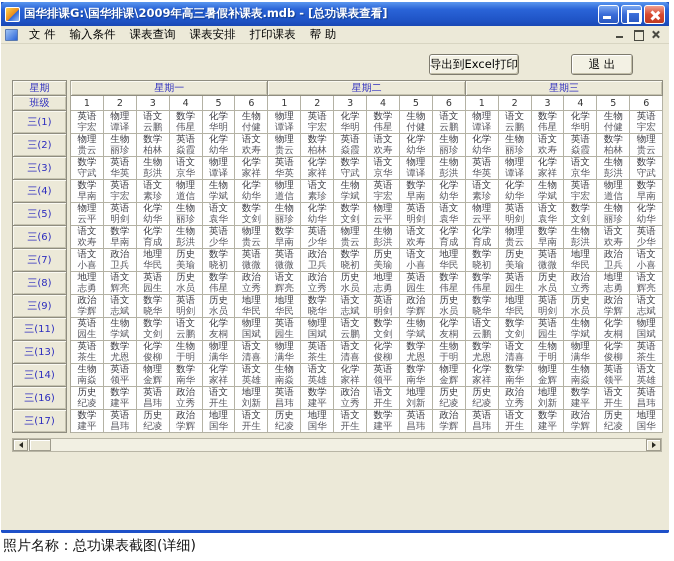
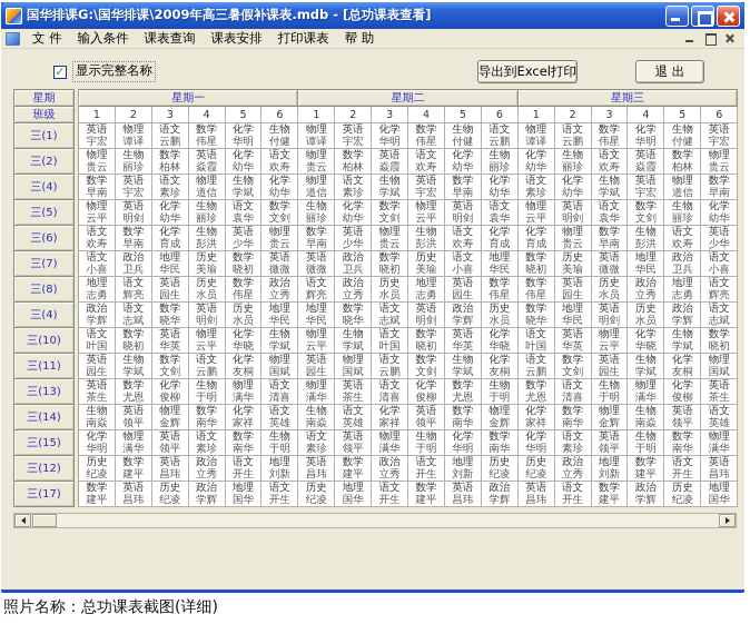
  国华排课G:\国华排课\2009年高三暑假补课表.mdb - [总功课表查看]
  文 件 输入条件 课表查询 课表安排 打印课表 帮 助
+ 显示完整名称
  导出到Excel打印
  退 出
  星期		星期一	星期二	星期三
  班级		1	2	3	4	5	6	1	2	3	4	5	6	1	2	3	4	5	6
  三(1)		英语宇宏	物理谭译	语文云鹏	数学伟星	化学华明	生物付健	物理谭译	英语宇宏	化学华明	数学伟星	生物付健	语文云鹏	物理谭译	语文云鹏	数学伟星	化学华明	生物付健	英语宇宏
  三(2)		物理贵云	生物丽珍	数学柏林	英语焱霞	化学幼华	语文欢寿	物理贵云	数学柏林	英语焱霞	语文欢寿	化学幼华	生物丽珍	化学幼华	生物丽珍	语文欢寿	英语焱霞	数学柏林	物理贵云
- 三(3)		数学守武	英语华英	生物彭洪	语文京华	物理谭译	化学家祥	英语华英	化学家祥	数学守武	语文京华	物理谭译	生物彭洪	英语华英	物理谭译	化学家祥	语文京华	生物彭洪	数学守武
  三(4)		数学早南	英语宇宏	语文素珍	物理道信	生物学斌	化学幼华	物理道信	语文素珍	生物学斌	英语宇宏	数学早南	化学幼华	语文素珍	化学幼华	生物学斌	英语宇宏	物理道信	数学早南
  三(5)		物理云平	英语明剑	化学幼华	生物丽珍	语文袁华	数学文剑	生物丽珍	化学幼华	数学文剑	物理云平	英语明剑	语文袁华	物理云平	英语明剑	语文袁华	数学文剑	生物丽珍	化学幼华
  三(6)		语文欢寿	数学早南	化学育成	生物彭洪	英语少华	物理贵云	数学早南	英语少华	物理贵云	生物彭洪	语文欢寿	化学育成	化学育成	物理贵云	数学早南	生物彭洪	语文欢寿	英语少华
  三(7)		语文小喜	政治卫兵	地理华民	历史美瑜	数学晓初	英语微微	英语微微	政治卫兵	数学晓初	历史美瑜	语文小喜	地理华民	数学晓初	历史美瑜	英语微微	地理华民	政治卫兵	语文小喜
  三(8)		地理志勇	语文辉亮	英语园生	历史水员	数学伟星	政治立秀	语文辉亮	政治立秀	历史水员	地理志勇	英语园生	数学伟星	数学伟星	英语园生	历史水员	政治立秀	地理志勇	语文辉亮
- 三(9)		政治学辉	语文志斌	数学晓华	英语明剑	历史水员	地理华民	地理华民	数学晓华	语文志斌	英语明剑	政治学辉	历史水员	数学晓华	地理华民	英语明剑	历史水员	政治学辉	语文志斌
+ 三(4)		政治学辉	语文志斌	数学晓华	英语明剑	历史水员	地理华民	地理华民	数学晓华	语文志斌	英语明剑	政治学辉	历史水员	数学晓华	地理华民	英语明剑	历史水员	政治学辉	语文志斌
+ 三(10)		语文叶国	数学晓初	英语华英	物理云平	化学华晓	生物学斌	物理云平	生物学斌	语文叶国	数学晓初	英语华英	化学华晓	语文叶国	英语华英	物理云平	化学华晓	生物学斌	数学晓初
  三(11)		英语园生	生物学斌	数学文剑	语文云鹏	化学友桐	物理国斌	英语园生	物理国斌	语文云鹏	数学文剑	生物学斌	化学友桐	语文云鹏	数学文剑	英语园生	生物学斌	化学友桐	物理国斌
  三(13)		英语茶生	数学尤恩	化学俊柳	生物于明	物理满华	语文清喜	物理满华	英语茶生	语文清喜	化学俊柳	数学尤恩	生物于明	数学尤恩	语文清喜	生物于明	物理满华	化学俊柳	英语茶生
  三(14)		生物南焱	英语领平	物理金辉	数学南华	化学家祥	语文英雄	生物南焱	语文英雄	化学家祥	英语领平	数学南华	物理金辉	化学家祥	数学南华	物理金辉	生物南焱	英语领平	语文英雄
+ 三(15)		化学华明	物理满华	英语领平	语文素珍	数学南华	生物于明	语文素珍	英语领平	物理满华	生物于明	化学华明	数学南华	化学华明	语文素珍	英语领平	生物于明	数学南华	物理满华
- 三(16)		历史纪凌	数学建平	英语昌玮	政治立秀	语文开生	地理刘新	英语昌玮	数学建平	政治立秀	语文开生	地理刘新	历史纪凌	历史纪凌	政治立秀	地理刘新	数学建平	语文开生	英语昌玮
+ 三(12)		历史纪凌	数学建平	英语昌玮	政治立秀	语文开生	地理刘新	英语昌玮	数学建平	政治立秀	语文开生	地理刘新	历史纪凌	历史纪凌	政治立秀	地理刘新	数学建平	语文开生	英语昌玮
  三(17)		数学建平	英语昌玮	历史纪凌	政治学辉	地理国华	语文开生	历史纪凌	地理国华	语文开生	数学建平	英语昌玮	政治学辉	英语昌玮	语文开生	数学建平	政治学辉	历史纪凌	地理国华
  照片名称：总功课表截图(详细)
